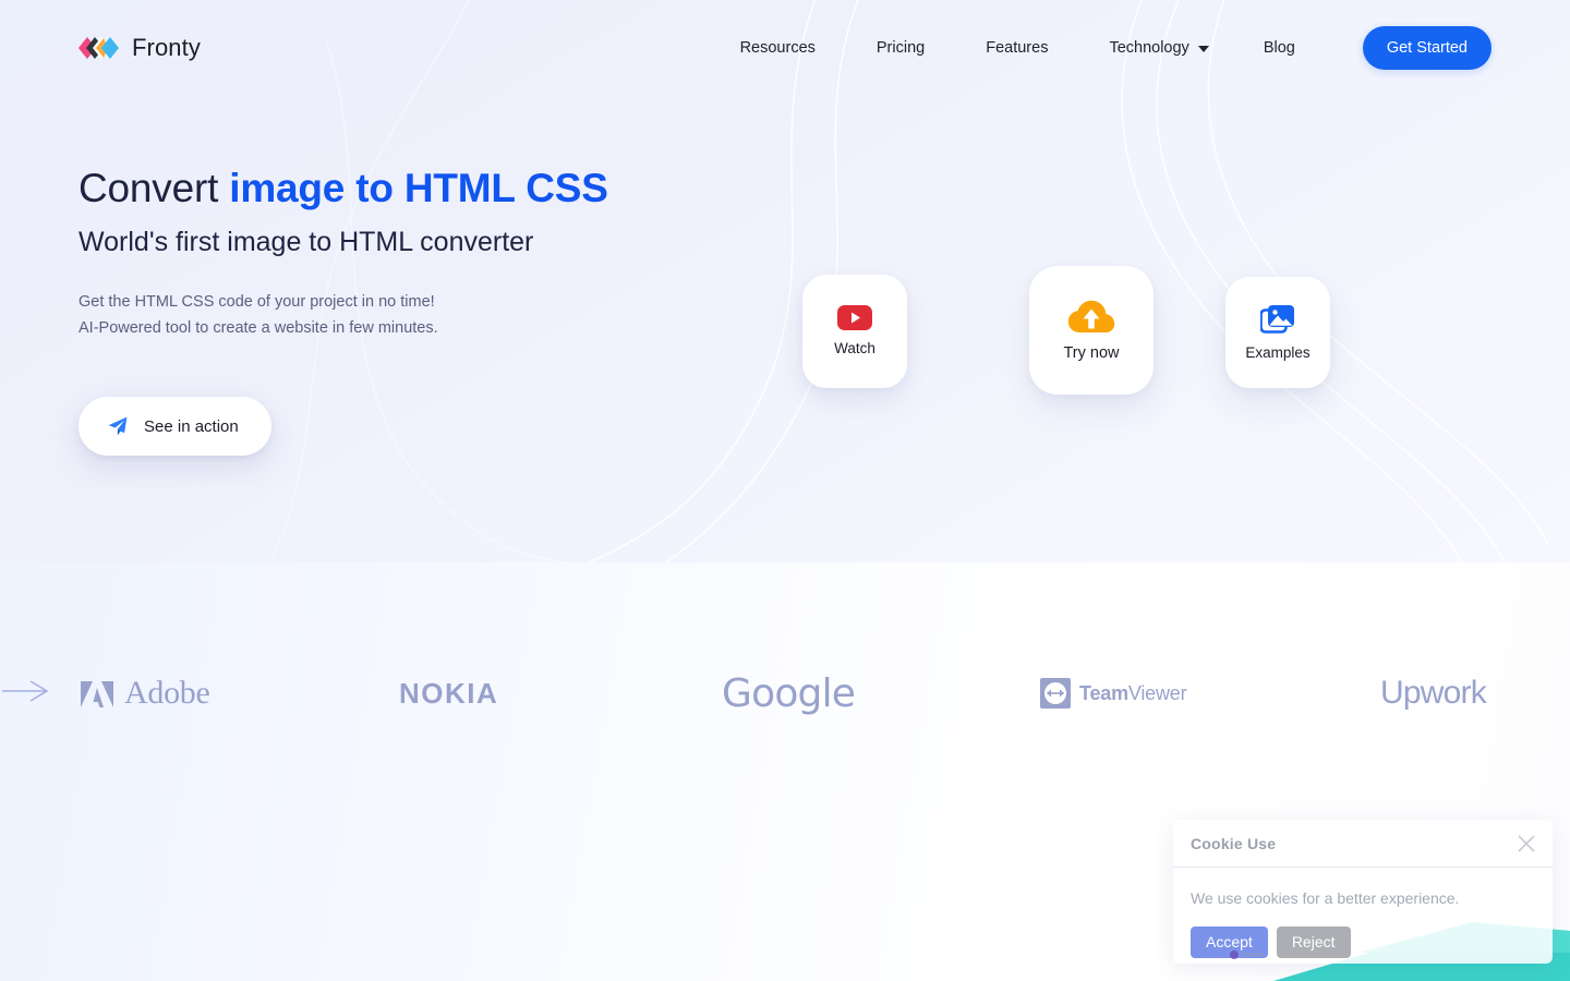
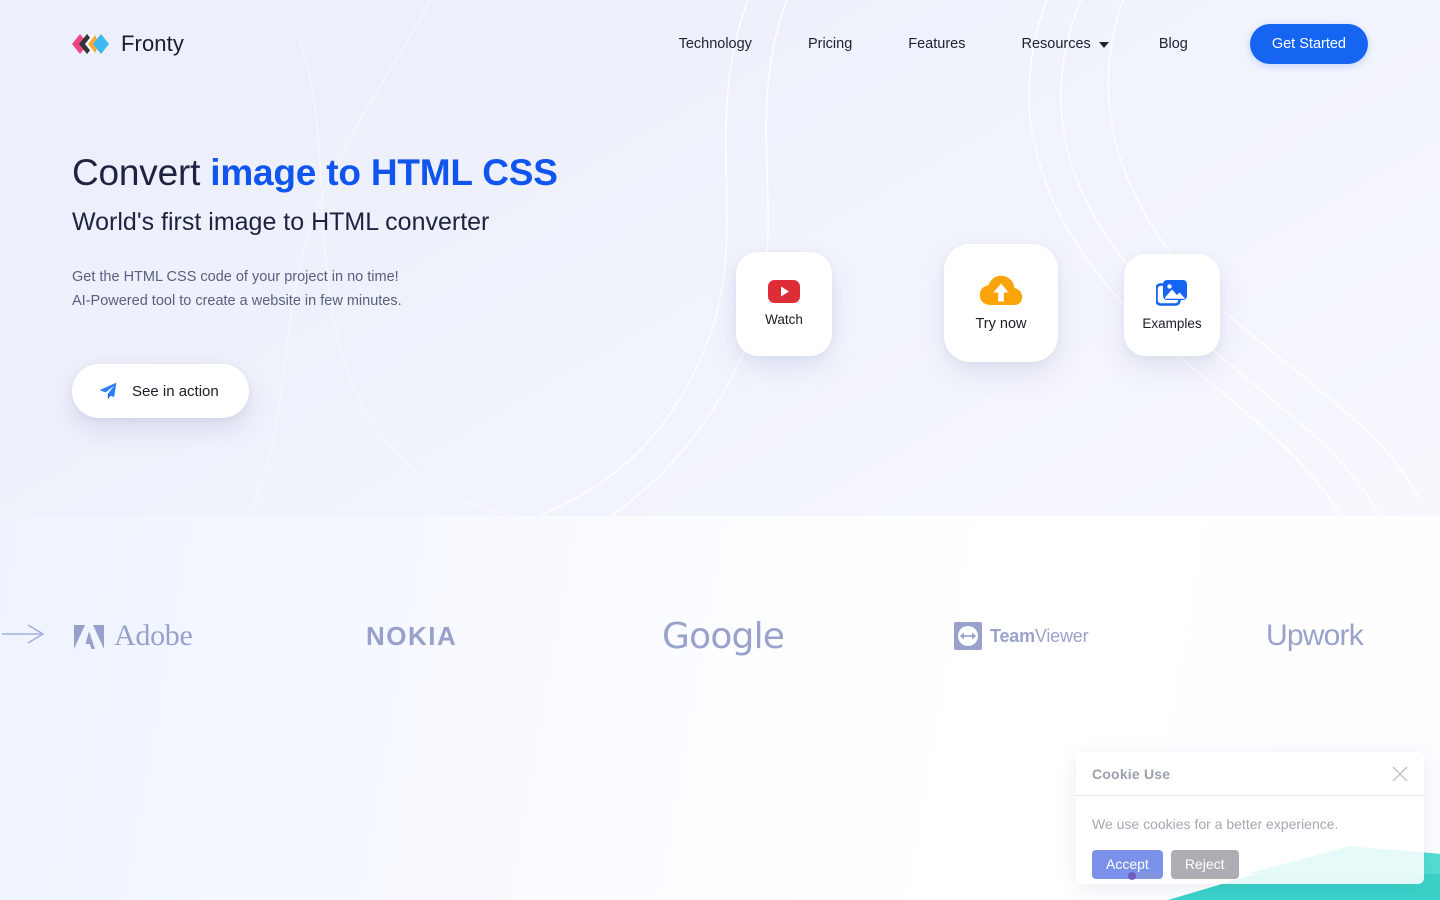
  Fronty
- Resources
+ Technology
  Pricing
  Features
- Technology
+ Resources
  Blog
  Get Started
  Convert image to HTML CSS
  World's first image to HTML converter
  Get the HTML CSS code of your project in no time!
  AI-Powered tool to create a website in few minutes.
  See in action
  Watch
  Try now
  Examples
  Adobe
  NOKIA
  Google
  TeamViewer
  Upwork
  Cookie Use
  We use cookies for a better experience.
  Accept
  Reject
